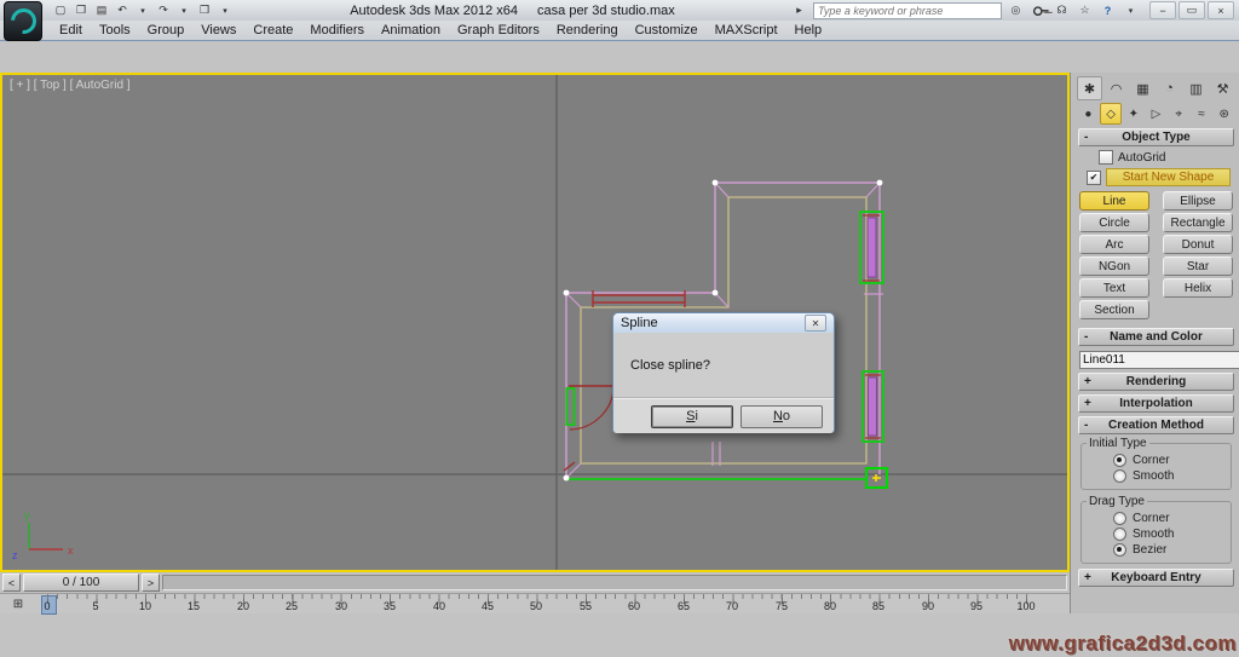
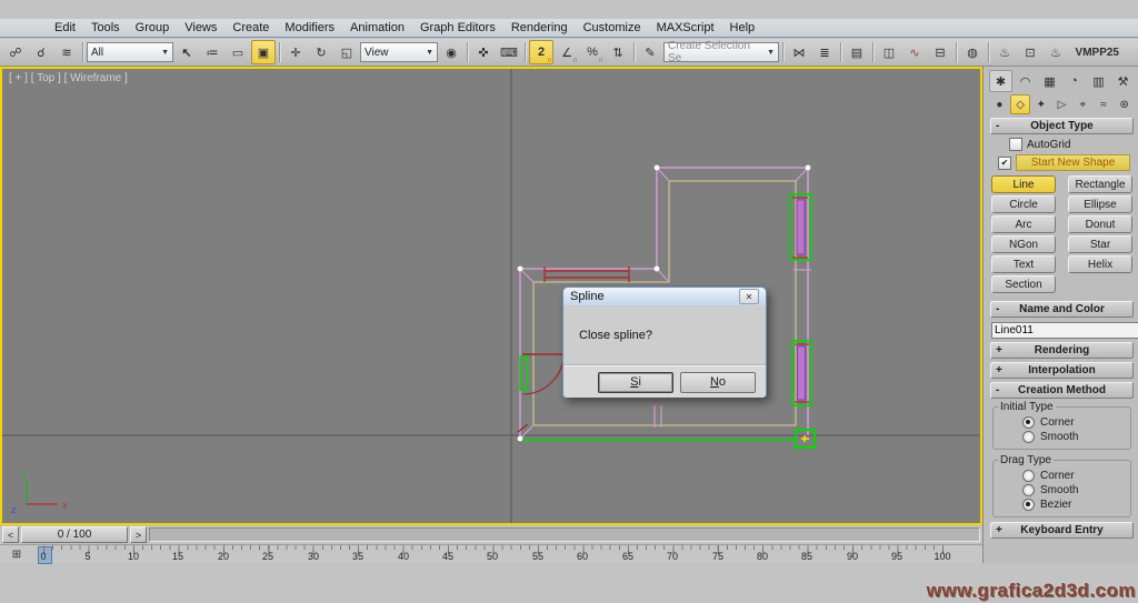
- Autodesk 3ds Max 2012 x64
- casa per 3d studio.max
- Type a keyword or phrase
  Edit
  Tools
  Group
  Views
  Create
  Modifiers
  Animation
  Graph Editors
  Rendering
  Customize
  MAXScript
  Help
+ All
+ View
+ Create Selection Se
+ VMPP25
- [ + ] [ Top ] [ AutoGrid ]
+ [ + ] [ Top ] [ Wireframe ]
  y
  x
  z
  Spline
  ✕
  Close spline?
  Si
  No
  -
  Object Type
  AutoGrid
  Start New Shape
  Line
- Ellipse
+ Rectangle
  Circle
- Rectangle
+ Ellipse
  Arc
  Donut
  NGon
  Star
  Text
  Helix
  Section
  -
  Name and Color
  Line011
  +
  Rendering
  +
  Interpolation
  -
  Creation Method
  Initial Type
  Corner
  Smooth
  Drag Type
  Corner
  Smooth
  Bezier
  +
  Keyboard Entry
  <
  0 / 100
  >
  0
  5
  10
  15
  20
  25
  30
  35
  40
  45
  50
  55
  60
  65
  70
  75
  80
  85
  90
  95
  100
  www.grafica2d3d.com
